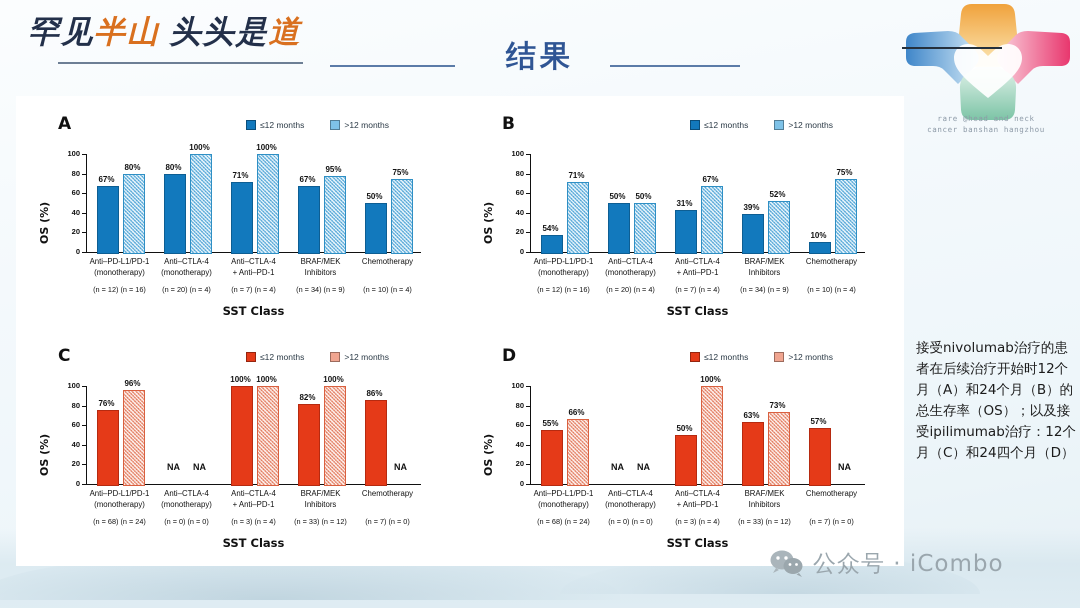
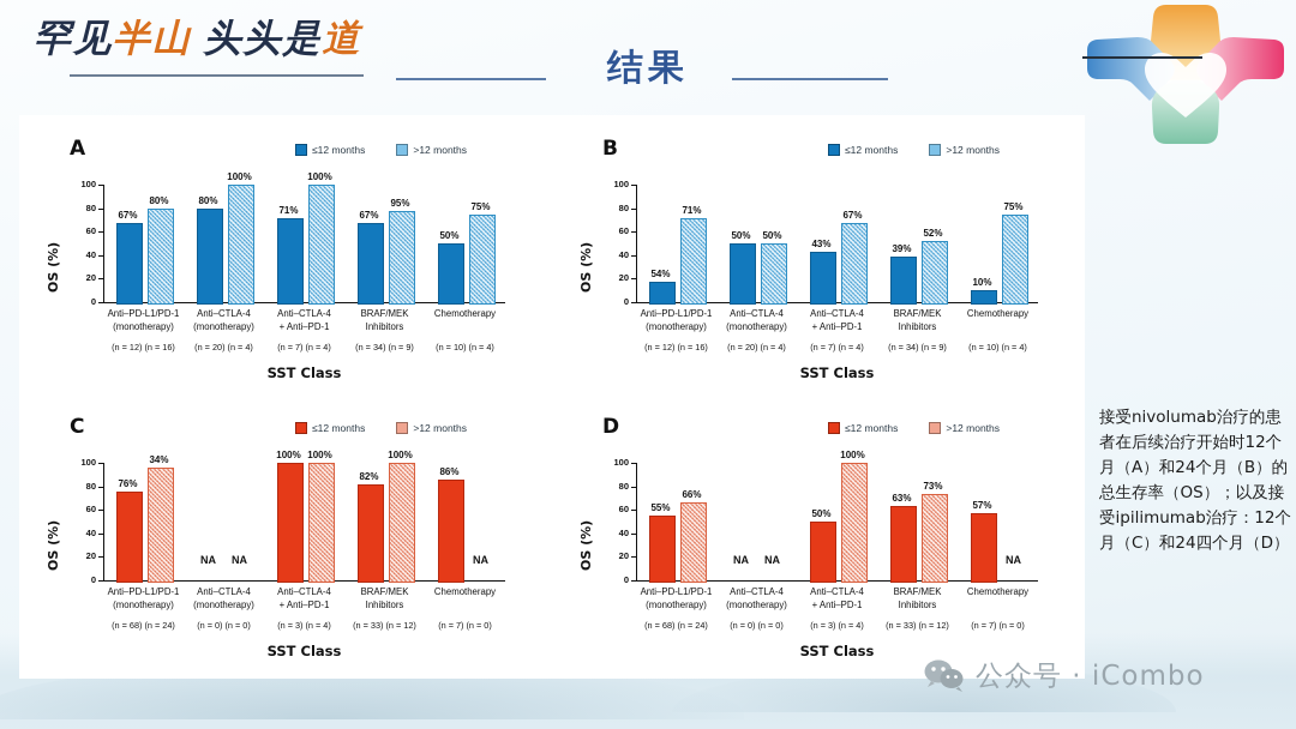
  罕见半山 头头是道
  结果
- rare @head and neck
- cancer banshan hangzhou
  A
  ≤12 months
  >12 months
  100
  80
  60
  40
  20
  0
  67%
  80%
  Anti–PD-L1/PD-1
  (monotherapy)
  (n = 12) (n = 16)
  80%
  100%
  Anti–CTLA-4
  (monotherapy)
  (n = 20) (n = 4)
  71%
  100%
  Anti–CTLA-4
  + Anti–PD-1
  (n = 7) (n = 4)
  67%
  95%
  BRAF/MEK
  Inhibitors
  (n = 34) (n = 9)
  50%
  75%
  Chemotherapy
  (n = 10) (n = 4)
  SST Class
  B
  ≤12 months
  >12 months
  100
  80
  60
  40
  20
  0
  54%
  71%
  Anti–PD-L1/PD-1
  (monotherapy)
  (n = 12) (n = 16)
  50%
  50%
  Anti–CTLA-4
  (monotherapy)
  (n = 20) (n = 4)
- 31%
+ 43%
  67%
  Anti–CTLA-4
  + Anti–PD-1
  (n = 7) (n = 4)
  39%
  52%
  BRAF/MEK
  Inhibitors
  (n = 34) (n = 9)
  10%
  75%
  Chemotherapy
  (n = 10) (n = 4)
  SST Class
  C
  ≤12 months
  >12 months
  100
  80
  60
  40
  20
  0
  76%
- 96%
+ 34%
  Anti–PD-L1/PD-1
  (monotherapy)
  (n = 68) (n = 24)
  NA
  NA
  Anti–CTLA-4
  (monotherapy)
  (n = 0) (n = 0)
  100%
  100%
  Anti–CTLA-4
  + Anti–PD-1
  (n = 3) (n = 4)
  82%
  100%
  BRAF/MEK
  Inhibitors
  (n = 33) (n = 12)
  86%
  NA
  Chemotherapy
  (n = 7) (n = 0)
  SST Class
  D
  ≤12 months
  >12 months
  100
  80
  60
  40
  20
  0
  55%
  66%
  Anti–PD-L1/PD-1
  (monotherapy)
  (n = 68) (n = 24)
  NA
  NA
  Anti–CTLA-4
  (monotherapy)
  (n = 0) (n = 0)
  50%
  100%
  Anti–CTLA-4
  + Anti–PD-1
  (n = 3) (n = 4)
  63%
  73%
  BRAF/MEK
  Inhibitors
  (n = 33) (n = 12)
  57%
  NA
  Chemotherapy
  (n = 7) (n = 0)
  SST Class
  接受nivolumab治疗的患者在后续治疗开始时12个月（A）和24个月（B）的总生存率（OS）；以及接受ipilimumab治疗：12个月（C）和24四个月（D）
  公众号 · iCombo
